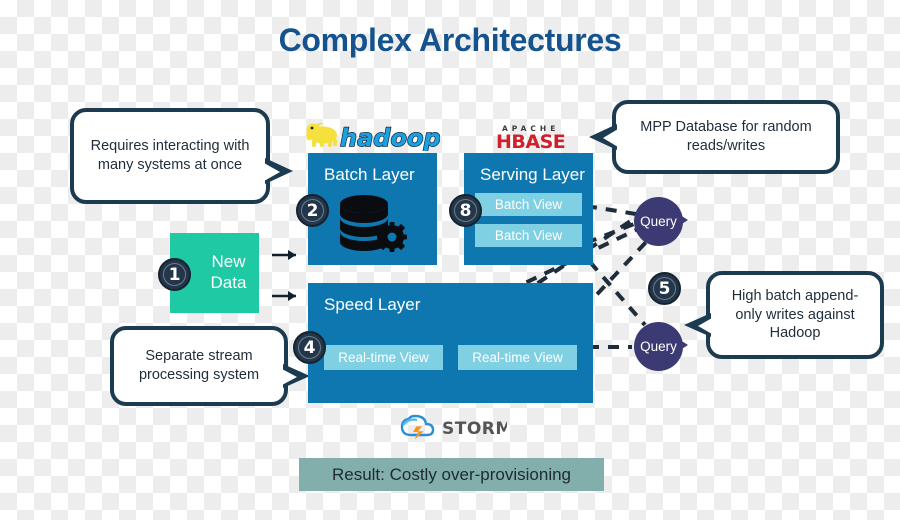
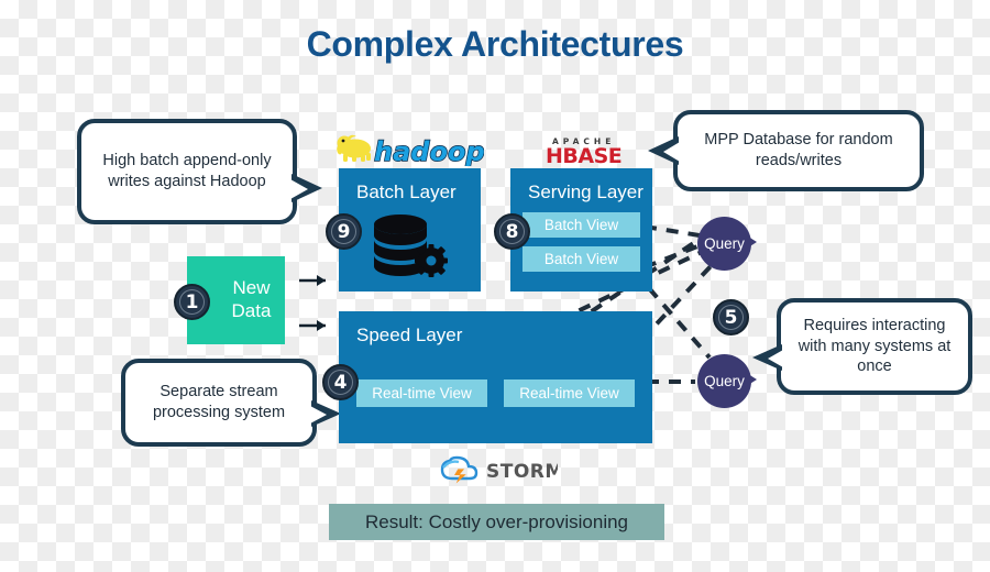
  Complex Architectures
- Requires interacting with many systems at once
+ High batch append-only writes against Hadoop
  MPP Database for random reads/writes
  Separate stream processing system
- High batch append-only writes against Hadoop
+ Requires interacting with many systems at once
  New
  Data
  hadoop
  APACHE
  HBASE
  STORM
  Batch Layer
  Serving Layer
  Batch View
  Batch View
  Speed Layer
  Real-time View
  Real-time View
  Query
  Query
  1
- 2
+ 9
  8
  4
  5
  Result: Costly over-provisioning
